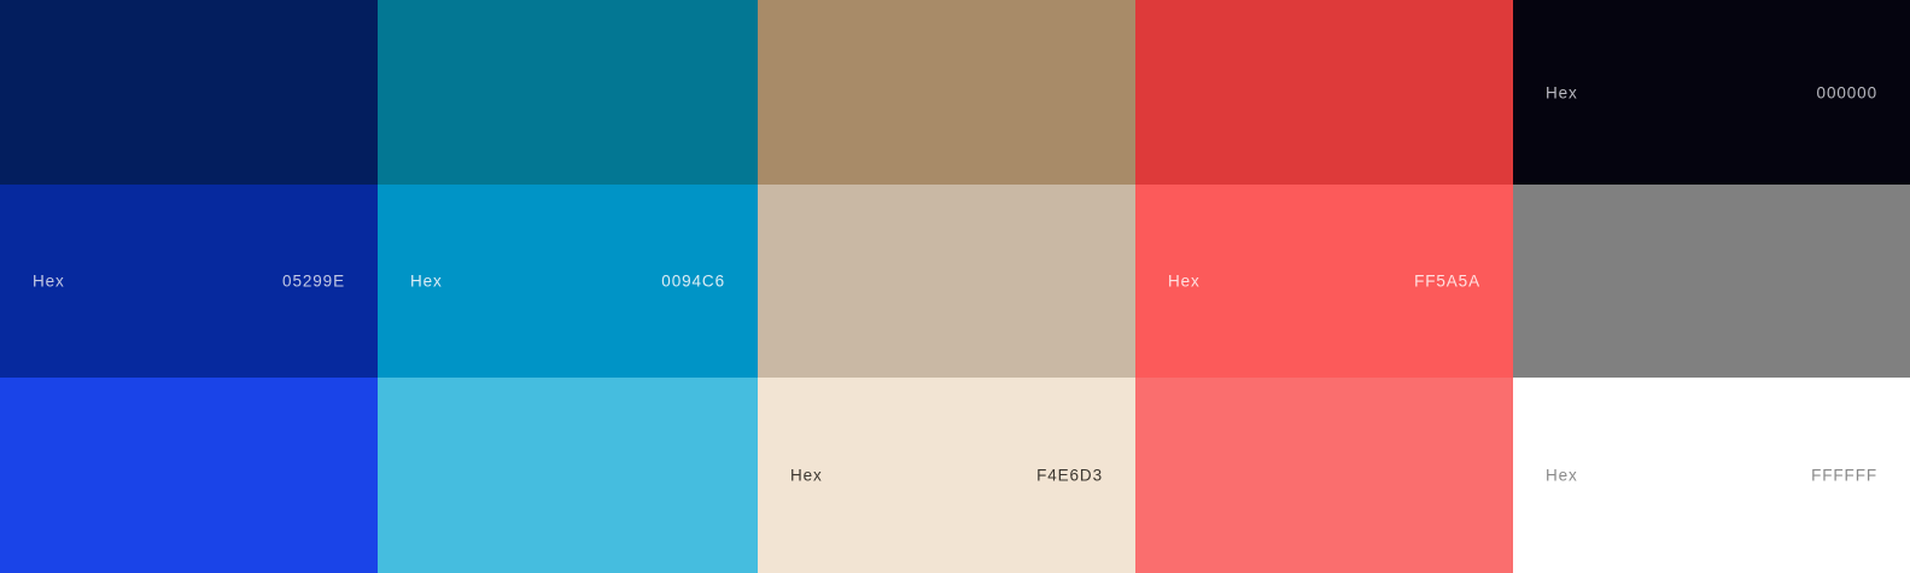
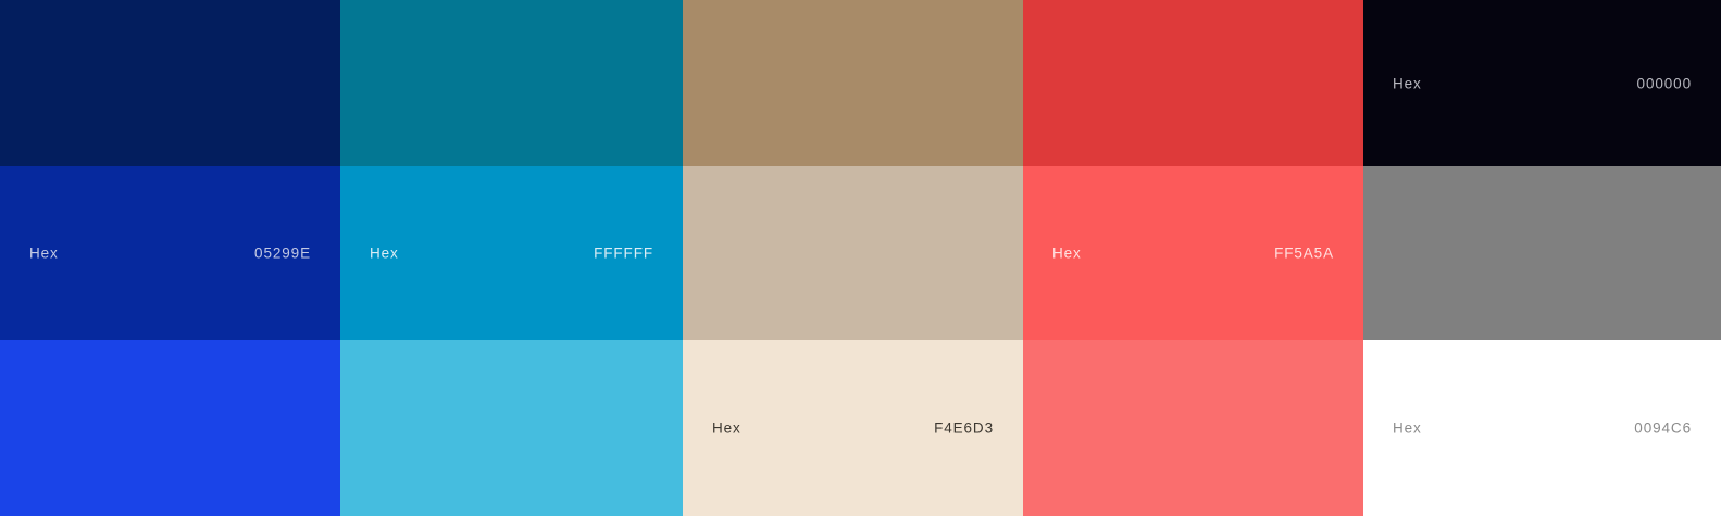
  Hex
  000000
  Hex
  05299E
  Hex
- 0094C6
+ FFFFFF
  Hex
  FF5A5A
  Hex
  F4E6D3
  Hex
- FFFFFF
+ 0094C6
